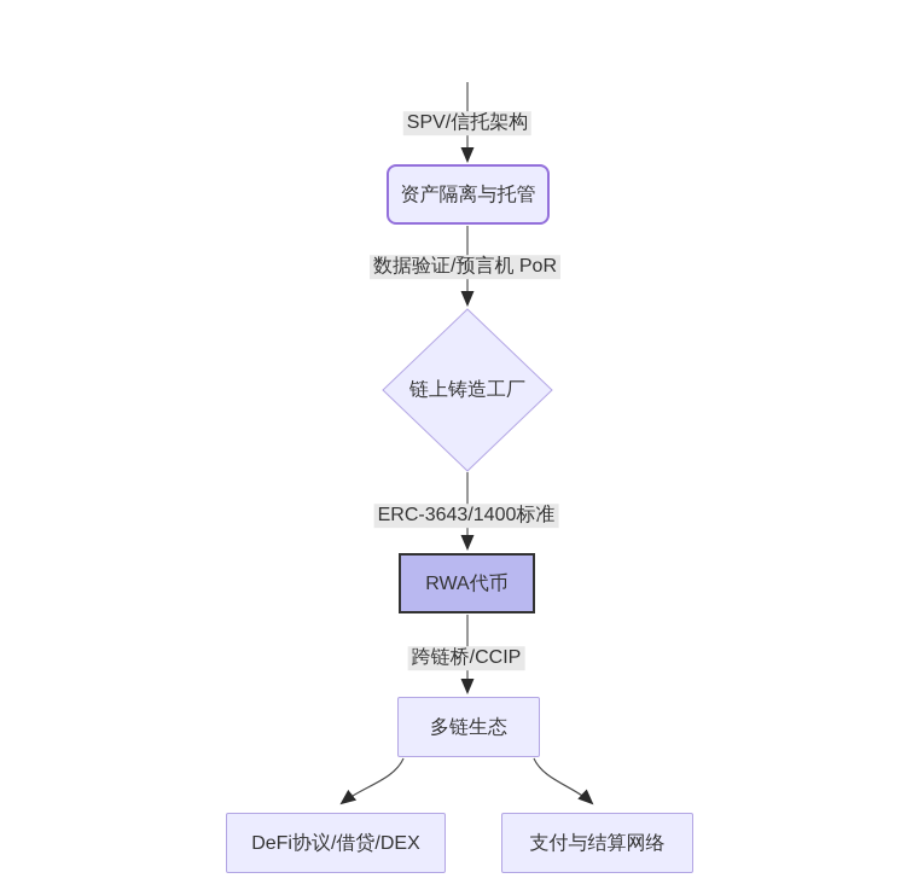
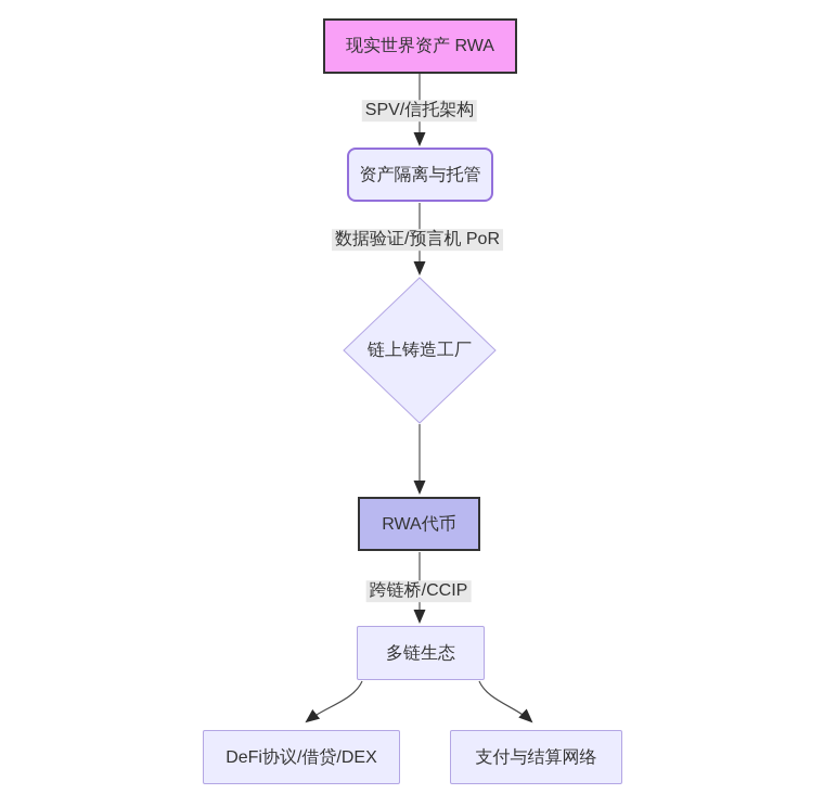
+ 现实世界资产 RWA
  资产隔离与托管
  链上铸造工厂
  RWA代币
  多链生态
  DeFi协议/借贷/DEX
  支付与结算网络
  SPV/信托架构
  数据验证/预言机 PoR
- ERC-3643/1400标准
  跨链桥/CCIP
